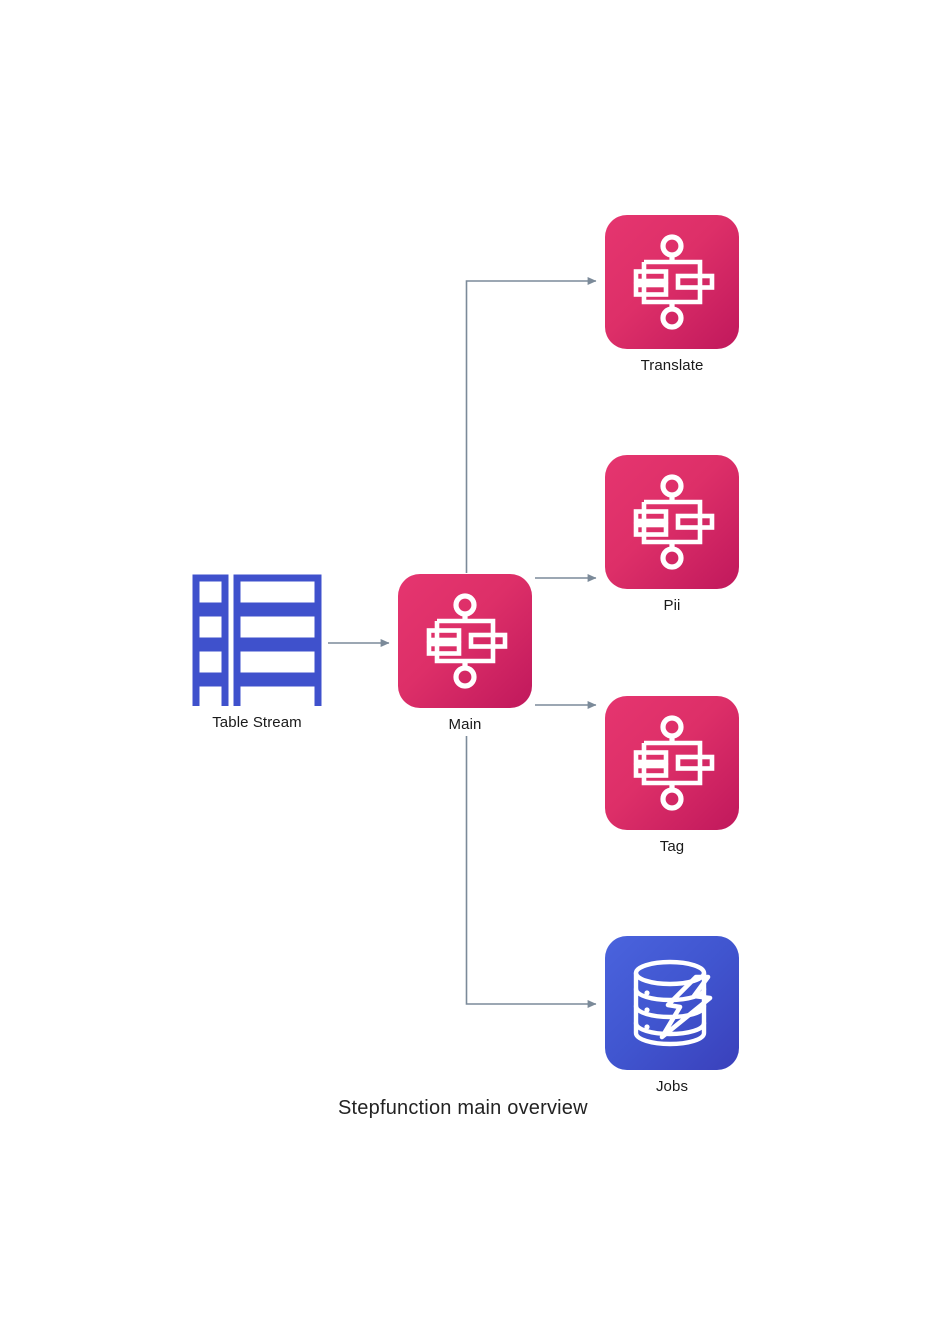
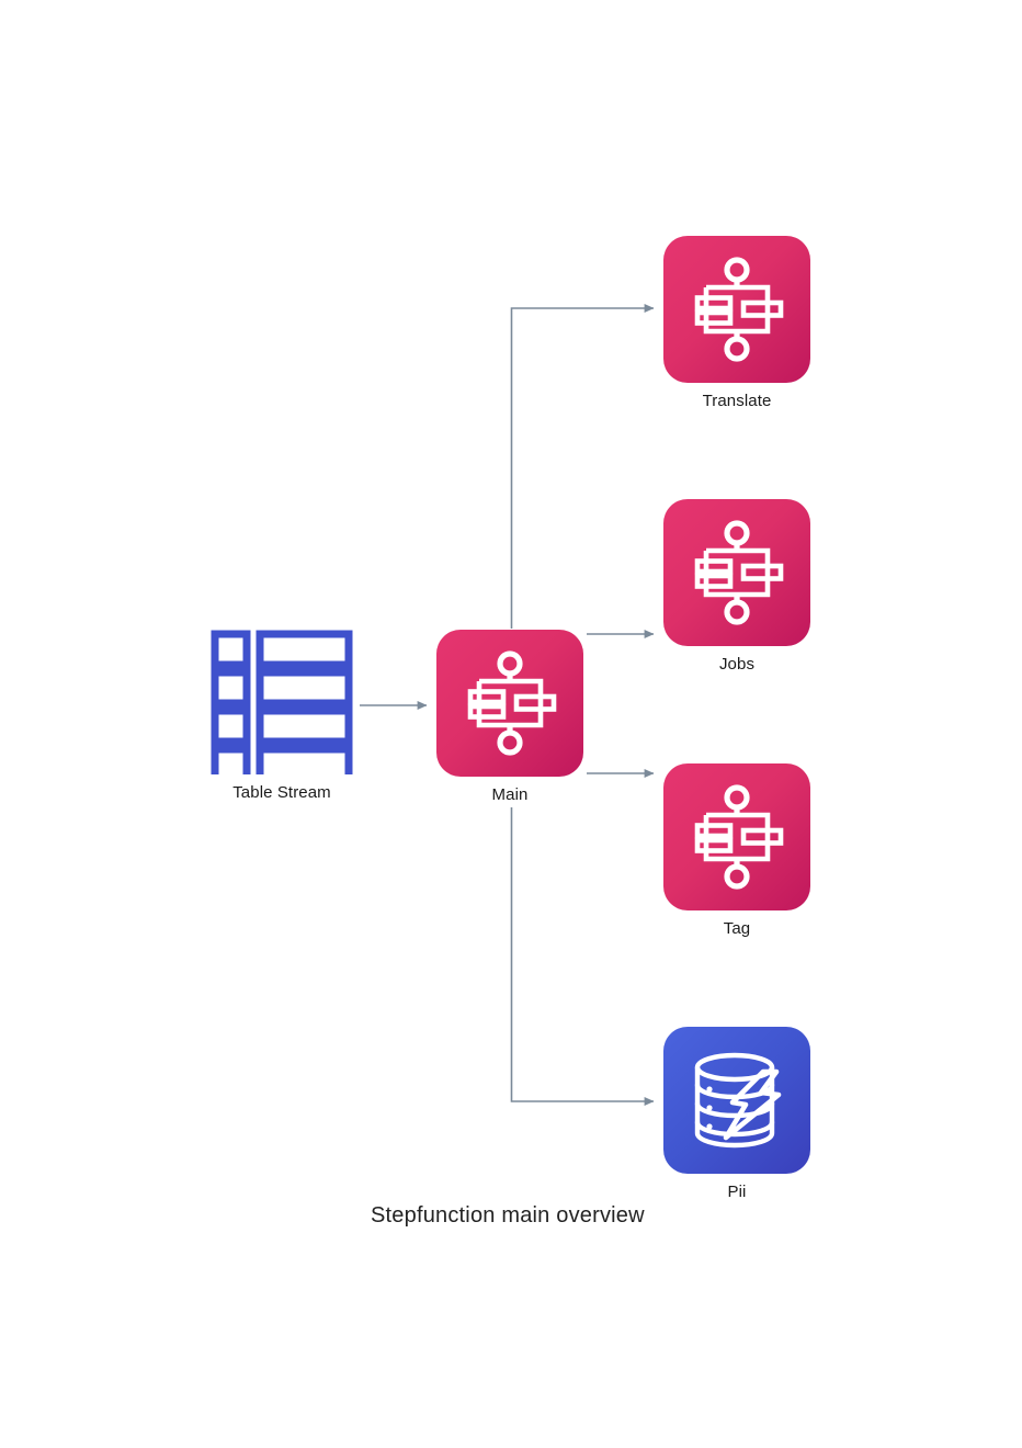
  Table Stream
  Main
  Translate
- Pii
+ Jobs
  Tag
- Jobs
+ Pii
  Stepfunction main overview
